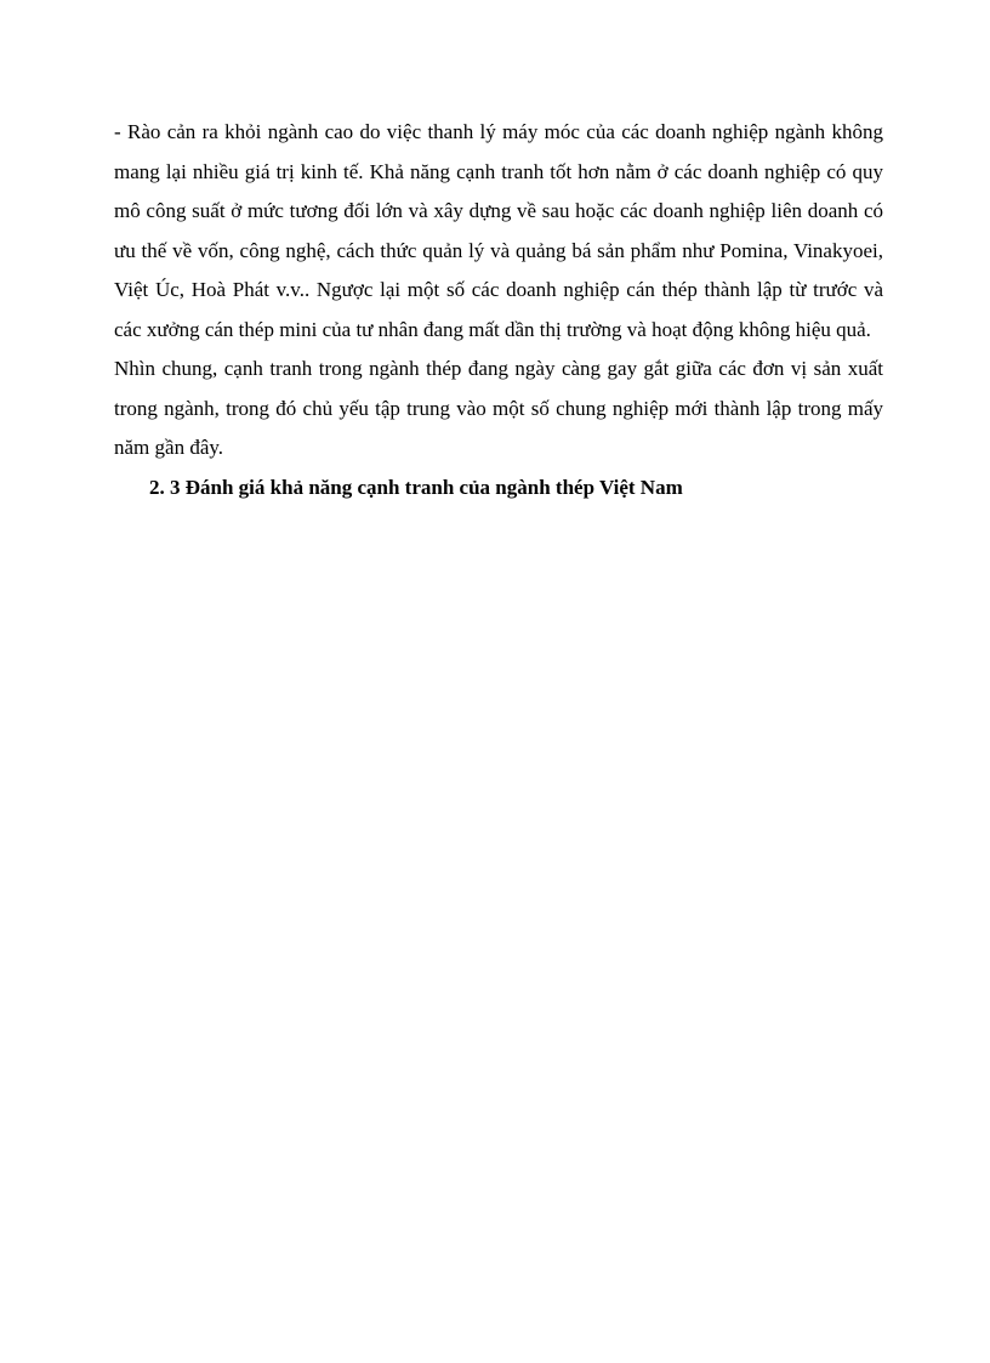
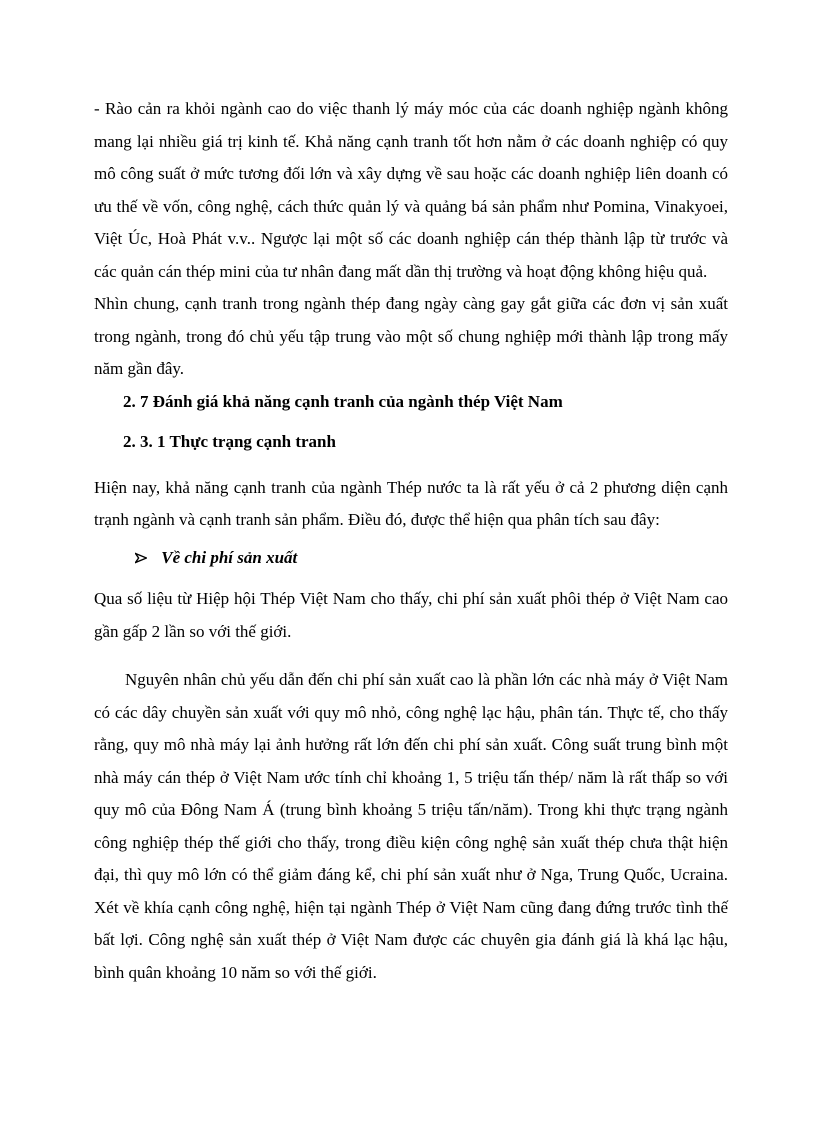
- - Rào cản ra khỏi ngành cao do việc thanh lý máy móc của các doanh nghiệp ngành không mang lại nhiều giá trị kinh tế. Khả năng cạnh tranh tốt hơn nằm ở các doanh nghiệp có quy mô công suất ở mức tương đối lớn và xây dựng về sau hoặc các doanh nghiệp liên doanh có ưu thế về vốn, công nghệ, cách thức quản lý và quảng bá sản phẩm như Pomina, Vinakyoei, Việt Úc, Hoà Phát v.v.. Ngược lại một số các doanh nghiệp cán thép thành lập từ trước và các xưởng cán thép mini của tư nhân đang mất dần thị trường và hoạt động không hiệu quả.
+ - Rào cản ra khỏi ngành cao do việc thanh lý máy móc của các doanh nghiệp ngành không mang lại nhiều giá trị kinh tế. Khả năng cạnh tranh tốt hơn nằm ở các doanh nghiệp có quy mô công suất ở mức tương đối lớn và xây dựng về sau hoặc các doanh nghiệp liên doanh có ưu thế về vốn, công nghệ, cách thức quản lý và quảng bá sản phẩm như Pomina, Vinakyoei, Việt Úc, Hoà Phát v.v.. Ngược lại một số các doanh nghiệp cán thép thành lập từ trước và các quản cán thép mini của tư nhân đang mất dần thị trường và hoạt động không hiệu quả.
  Nhìn chung, cạnh tranh trong ngành thép đang ngày càng gay gắt giữa các đơn vị sản xuất trong ngành, trong đó chủ yếu tập trung vào một số chung nghiệp mới thành lập trong mấy năm gần đây.
- 2. 3 Đánh giá khả năng cạnh tranh của ngành thép Việt Nam
+ 2. 7 Đánh giá khả năng cạnh tranh của ngành thép Việt Nam
+ 2. 3. 1 Thực trạng cạnh tranh
+ Hiện nay, khả năng cạnh tranh của ngành Thép nước ta là rất yếu ở cả 2 phương diện cạnh trạnh ngành và cạnh tranh sản phẩm. Điều đó, được thể hiện qua phân tích sau đây:
+ Về chi phí sản xuất
+ Qua số liệu từ Hiệp hội Thép Việt Nam cho thấy, chi phí sản xuất phôi thép ở Việt Nam cao gần gấp 2 lần so với thế giới.
+ Nguyên nhân chủ yếu dẫn đến chi phí sản xuất cao là phần lớn các nhà máy ở Việt Nam có các dây chuyền sản xuất với quy mô nhỏ, công nghệ lạc hậu, phân tán. Thực tế, cho thấy rằng, quy mô nhà máy lại ảnh hưởng rất lớn đến chi phí sản xuất. Công suất trung bình một nhà máy cán thép ở Việt Nam ước tính chỉ khoảng 1, 5 triệu tấn thép/ năm là rất thấp so với quy mô của Đông Nam Á (trung bình khoảng 5 triệu tấn/năm). Trong khi thực trạng ngành công nghiệp thép thế giới cho thấy, trong điều kiện công nghệ sản xuất thép chưa thật hiện đại, thì quy mô lớn có thể giảm đáng kể, chi phí sản xuất như ở Nga, Trung Quốc, Ucraina. Xét về khía cạnh công nghệ, hiện tại ngành Thép ở Việt Nam cũng đang đứng trước tình thế bất lợi. Công nghệ sản xuất thép ở Việt Nam được các chuyên gia đánh giá là khá lạc hậu, bình quân khoảng 10 năm so với thế giới.
